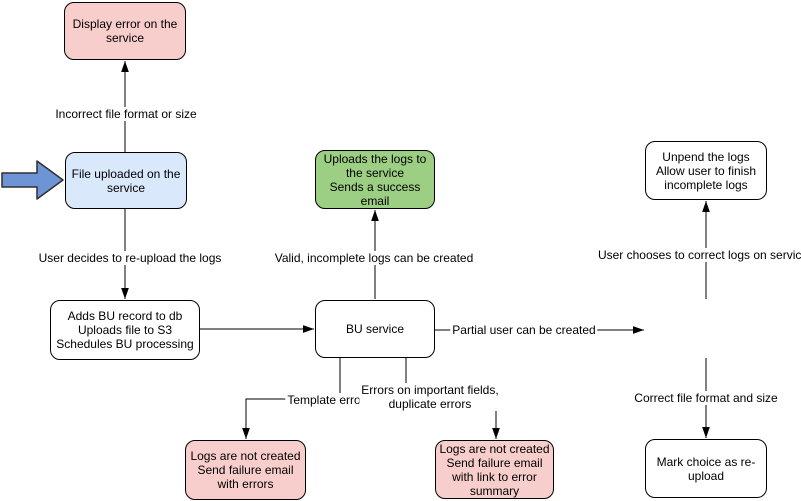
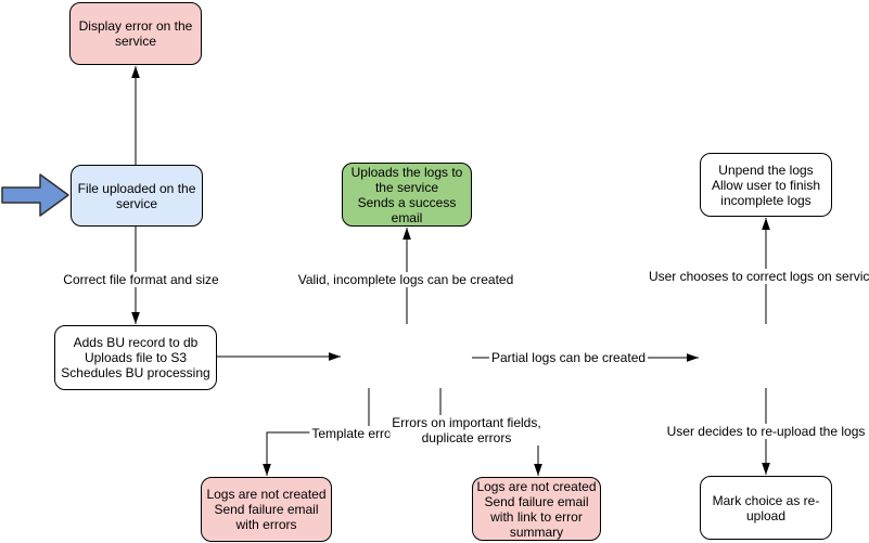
  Display error on the
  service
  File uploaded on the
  service
  Adds BU record to db
  Uploads file to S3
  Schedules BU processing
- BU service
  Uploads the logs to
  the service
  Sends a success
  email
  Unpend the logs
  Allow user to finish
  incomplete logs
  Mark choice as re-
  upload
  Logs are not created
  Send failure email
  with errors
  Logs are not created
  Send failure email
  with link to error
  summary
- Incorrect file format or size
- User decides to re-upload the logs
+ Correct file format and size
  Valid, incomplete logs can be created
- Partial user can be created
+ Partial logs can be created
  User chooses to correct logs on servic
- Correct file format and size
+ User decides to re-upload the logs
  Template erro
  Errors on important fields,
  duplicate errors
